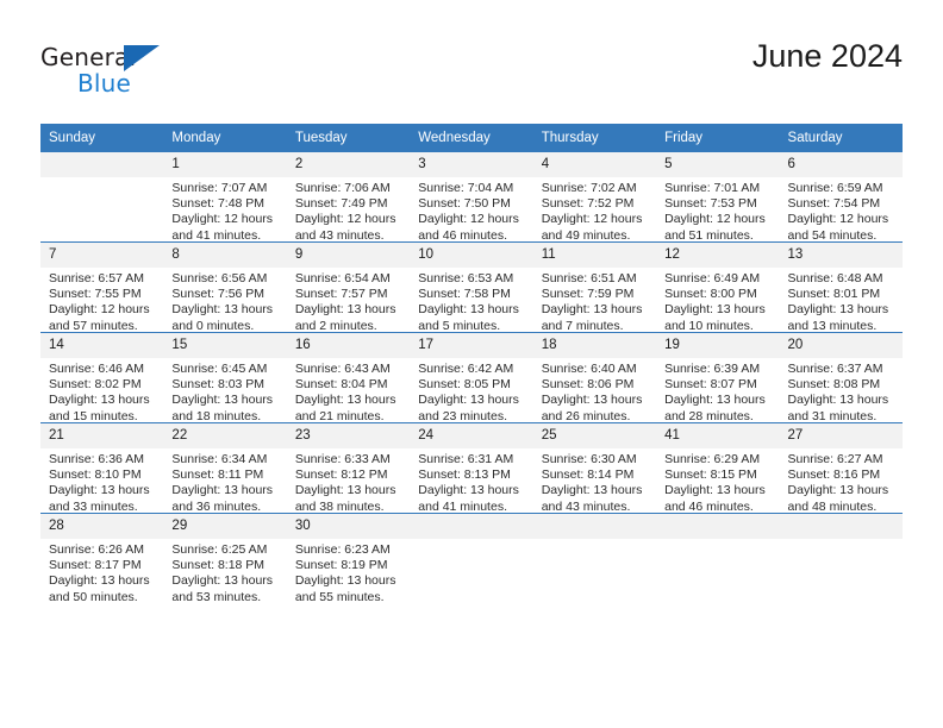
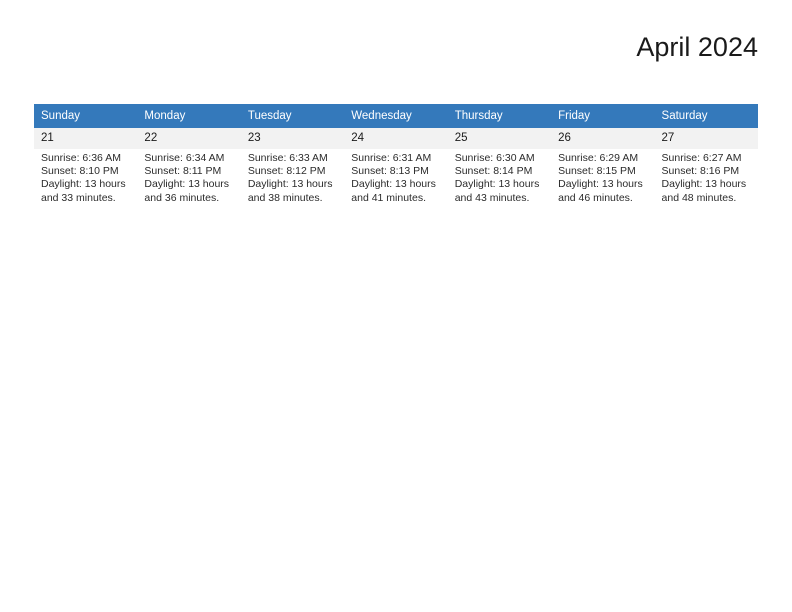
- General
- Blue
- June 2024
+ April 2024
  Sunday	Monday	Tuesday	Wednesday	Thursday	Friday	Saturday
- 	1Sunrise: 7:07 AMSunset: 7:48 PMDaylight: 12 hoursand 41 minutes.	2Sunrise: 7:06 AMSunset: 7:49 PMDaylight: 12 hoursand 43 minutes.	3Sunrise: 7:04 AMSunset: 7:50 PMDaylight: 12 hoursand 46 minutes.	4Sunrise: 7:02 AMSunset: 7:52 PMDaylight: 12 hoursand 49 minutes.	5Sunrise: 7:01 AMSunset: 7:53 PMDaylight: 12 hoursand 51 minutes.	6Sunrise: 6:59 AMSunset: 7:54 PMDaylight: 12 hoursand 54 minutes.
- 7Sunrise: 6:57 AMSunset: 7:55 PMDaylight: 12 hoursand 57 minutes.	8Sunrise: 6:56 AMSunset: 7:56 PMDaylight: 13 hoursand 0 minutes.	9Sunrise: 6:54 AMSunset: 7:57 PMDaylight: 13 hoursand 2 minutes.	10Sunrise: 6:53 AMSunset: 7:58 PMDaylight: 13 hoursand 5 minutes.	11Sunrise: 6:51 AMSunset: 7:59 PMDaylight: 13 hoursand 7 minutes.	12Sunrise: 6:49 AMSunset: 8:00 PMDaylight: 13 hoursand 10 minutes.	13Sunrise: 6:48 AMSunset: 8:01 PMDaylight: 13 hoursand 13 minutes.
- 14Sunrise: 6:46 AMSunset: 8:02 PMDaylight: 13 hoursand 15 minutes.	15Sunrise: 6:45 AMSunset: 8:03 PMDaylight: 13 hoursand 18 minutes.	16Sunrise: 6:43 AMSunset: 8:04 PMDaylight: 13 hoursand 21 minutes.	17Sunrise: 6:42 AMSunset: 8:05 PMDaylight: 13 hoursand 23 minutes.	18Sunrise: 6:40 AMSunset: 8:06 PMDaylight: 13 hoursand 26 minutes.	19Sunrise: 6:39 AMSunset: 8:07 PMDaylight: 13 hoursand 28 minutes.	20Sunrise: 6:37 AMSunset: 8:08 PMDaylight: 13 hoursand 31 minutes.
- 21Sunrise: 6:36 AMSunset: 8:10 PMDaylight: 13 hoursand 33 minutes.	22Sunrise: 6:34 AMSunset: 8:11 PMDaylight: 13 hoursand 36 minutes.	23Sunrise: 6:33 AMSunset: 8:12 PMDaylight: 13 hoursand 38 minutes.	24Sunrise: 6:31 AMSunset: 8:13 PMDaylight: 13 hoursand 41 minutes.	25Sunrise: 6:30 AMSunset: 8:14 PMDaylight: 13 hoursand 43 minutes.	41Sunrise: 6:29 AMSunset: 8:15 PMDaylight: 13 hoursand 46 minutes.	27Sunrise: 6:27 AMSunset: 8:16 PMDaylight: 13 hoursand 48 minutes.
+ 21Sunrise: 6:36 AMSunset: 8:10 PMDaylight: 13 hoursand 33 minutes.	22Sunrise: 6:34 AMSunset: 8:11 PMDaylight: 13 hoursand 36 minutes.	23Sunrise: 6:33 AMSunset: 8:12 PMDaylight: 13 hoursand 38 minutes.	24Sunrise: 6:31 AMSunset: 8:13 PMDaylight: 13 hoursand 41 minutes.	25Sunrise: 6:30 AMSunset: 8:14 PMDaylight: 13 hoursand 43 minutes.	26Sunrise: 6:29 AMSunset: 8:15 PMDaylight: 13 hoursand 46 minutes.	27Sunrise: 6:27 AMSunset: 8:16 PMDaylight: 13 hoursand 48 minutes.
- 28Sunrise: 6:26 AMSunset: 8:17 PMDaylight: 13 hoursand 50 minutes.	29Sunrise: 6:25 AMSunset: 8:18 PMDaylight: 13 hoursand 53 minutes.	30Sunrise: 6:23 AMSunset: 8:19 PMDaylight: 13 hoursand 55 minutes.
